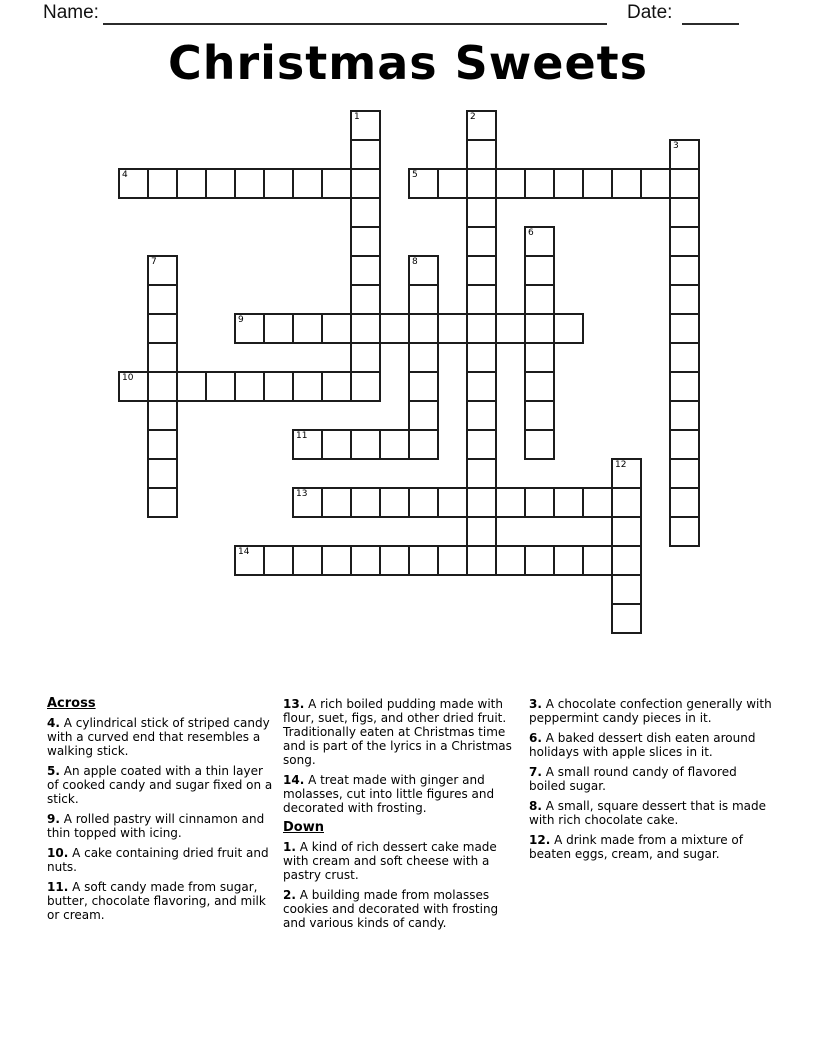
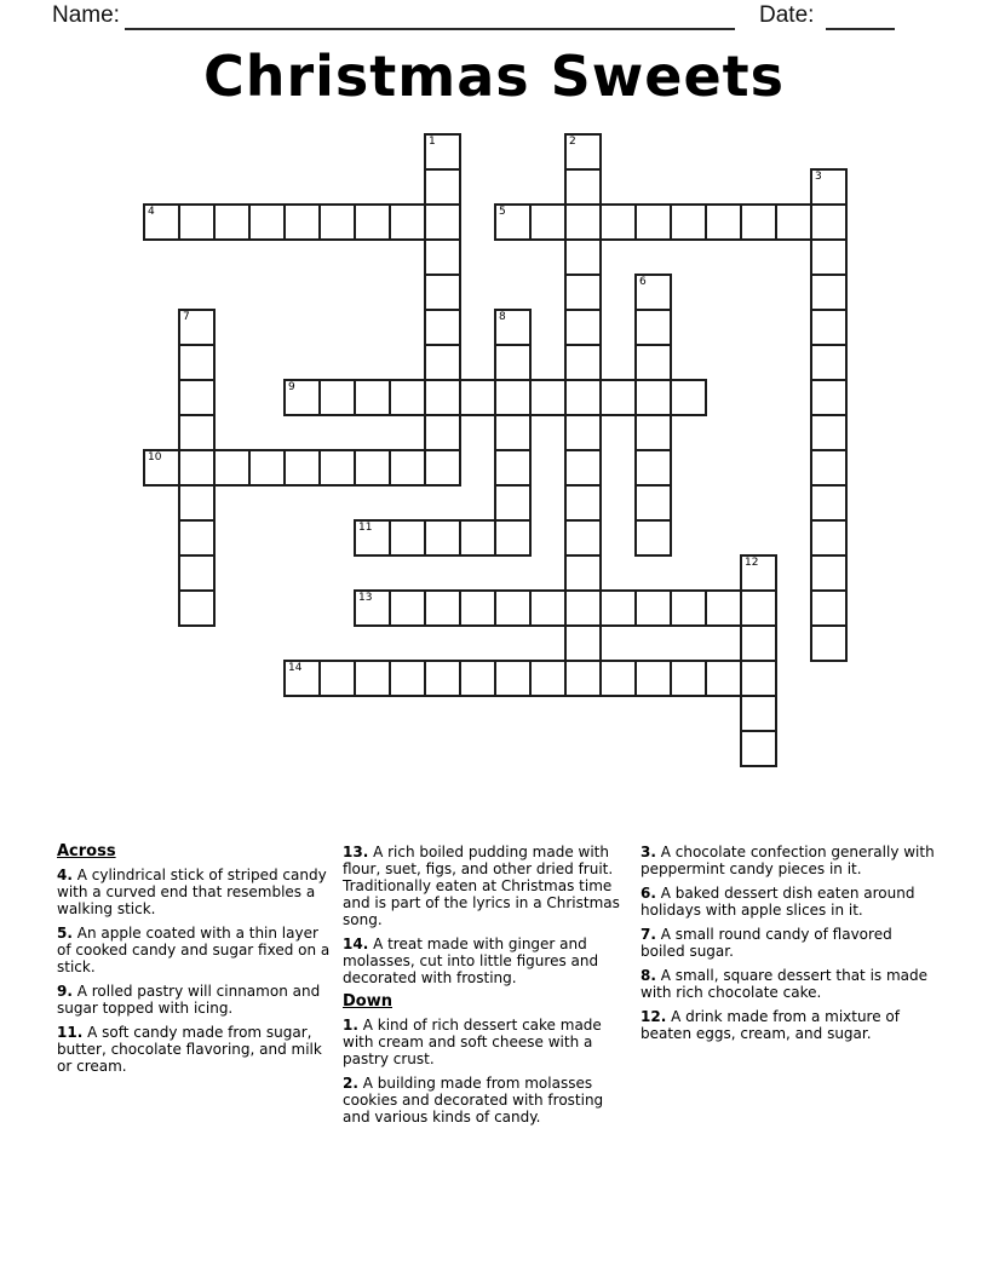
  Name:
  Date:
  Christmas Sweets
  1
  2
  3
  4
  5
  6
  7
  8
  9
  10
  11
  12
  13
  14
  Across
  4. A cylindrical stick of striped candy with a curved end that resembles a walking stick.
  5. An apple coated with a thin layer of cooked candy and sugar fixed on a stick.
- 9. A rolled pastry will cinnamon and thin topped with icing.
+ 9. A rolled pastry will cinnamon and sugar topped with icing.
- 10. A cake containing dried fruit and nuts.
  11. A soft candy made from sugar, butter, chocolate flavoring, and milk or cream.
  13. A rich boiled pudding made with flour, suet, figs, and other dried fruit. Traditionally eaten at Christmas time and is part of the lyrics in a Christmas song.
  14. A treat made with ginger and molasses, cut into little figures and decorated with frosting.
  Down
  1. A kind of rich dessert cake made with cream and soft cheese with a pastry crust.
  2. A building made from molasses cookies and decorated with frosting and various kinds of candy.
  3. A chocolate confection generally with peppermint candy pieces in it.
  6. A baked dessert dish eaten around holidays with apple slices in it.
  7. A small round candy of flavored boiled sugar.
  8. A small, square dessert that is made with rich chocolate cake.
  12. A drink made from a mixture of beaten eggs, cream, and sugar.
